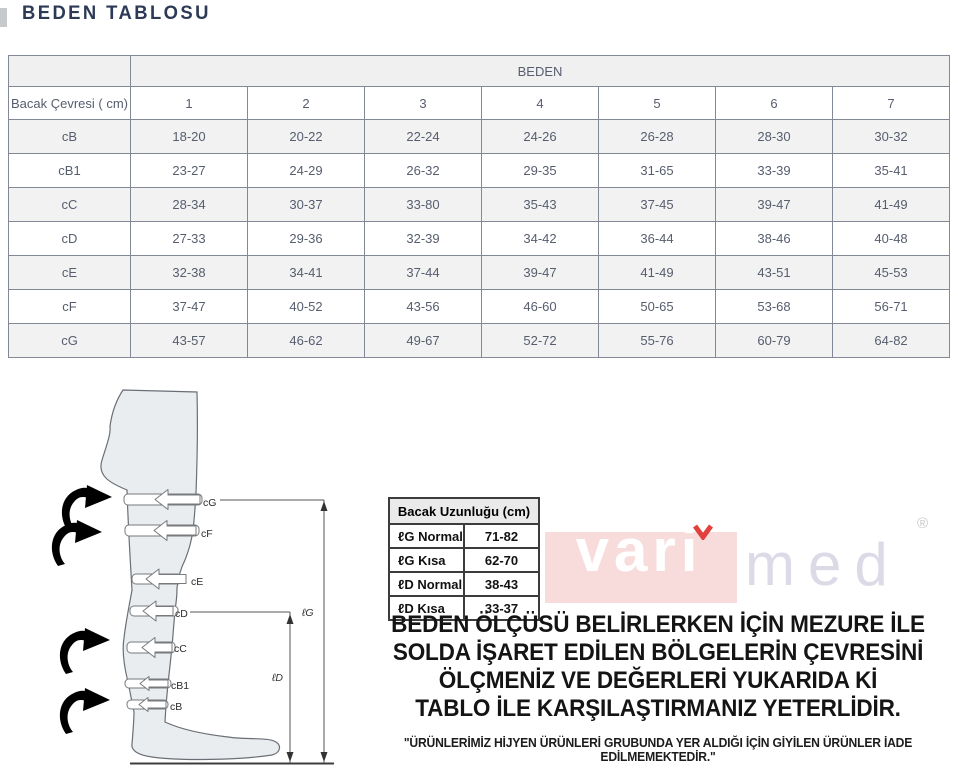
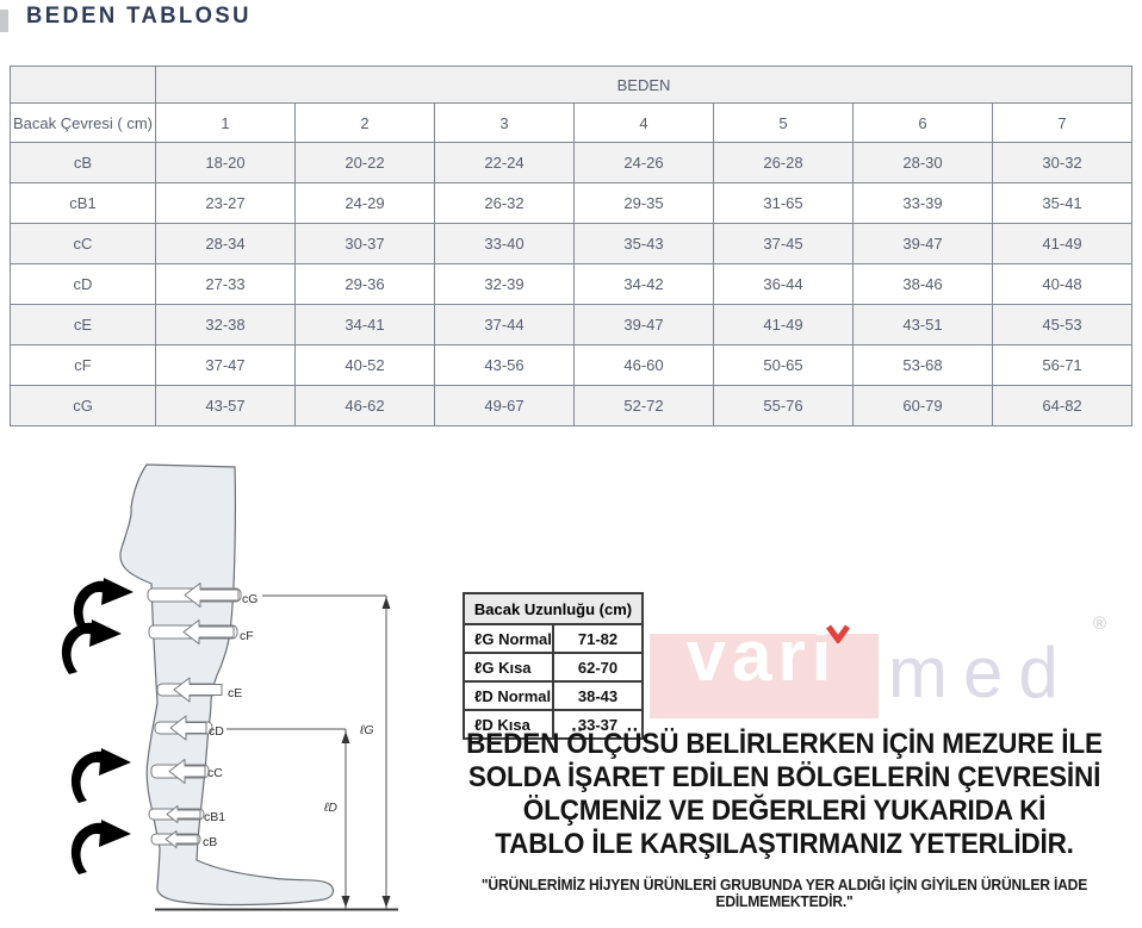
  BEDEN TABLOSU
  	BEDEN
  Bacak Çevresi ( cm)	1	2	3	4	5	6	7
  cB	18-20	20-22	22-24	24-26	26-28	28-30	30-32
  cB1	23-27	24-29	26-32	29-35	31-65	33-39	35-41
- cC	28-34	30-37	33-80	35-43	37-45	39-47	41-49
+ cC	28-34	30-37	33-40	35-43	37-45	39-47	41-49
  cD	27-33	29-36	32-39	34-42	36-44	38-46	40-48
  cE	32-38	34-41	37-44	39-47	41-49	43-51	45-53
  cF	37-47	40-52	43-56	46-60	50-65	53-68	56-71
  cG	43-57	46-62	49-67	52-72	55-76	60-79	64-82
  cG
  cF
  cE
  cD
  cC
  cB1
  cB
  ℓG
  ℓD
  Bacak Uzunluğu (cm)
  ℓG Normal	71-82
  ℓG Kısa	62-70
  ℓD Normal	38-43
  ℓD Kısa	33-37
  vari
  med
  ®
  BEDEN ÖLÇÜSÜ BELİRLERKEN İÇİN MEZURE İLE
  SOLDA İŞARET EDİLEN BÖLGELERİN ÇEVRESİNİ
  ÖLÇMENİZ VE DEĞERLERİ YUKARIDA Kİ
  TABLO İLE KARŞILAŞTIRMANIZ YETERLİDİR.
  "ÜRÜNLERİMİZ HİJYEN ÜRÜNLERİ GRUBUNDA YER ALDIĞI İÇİN GİYİLEN ÜRÜNLER İADE EDİLMEMEKTEDİR."
